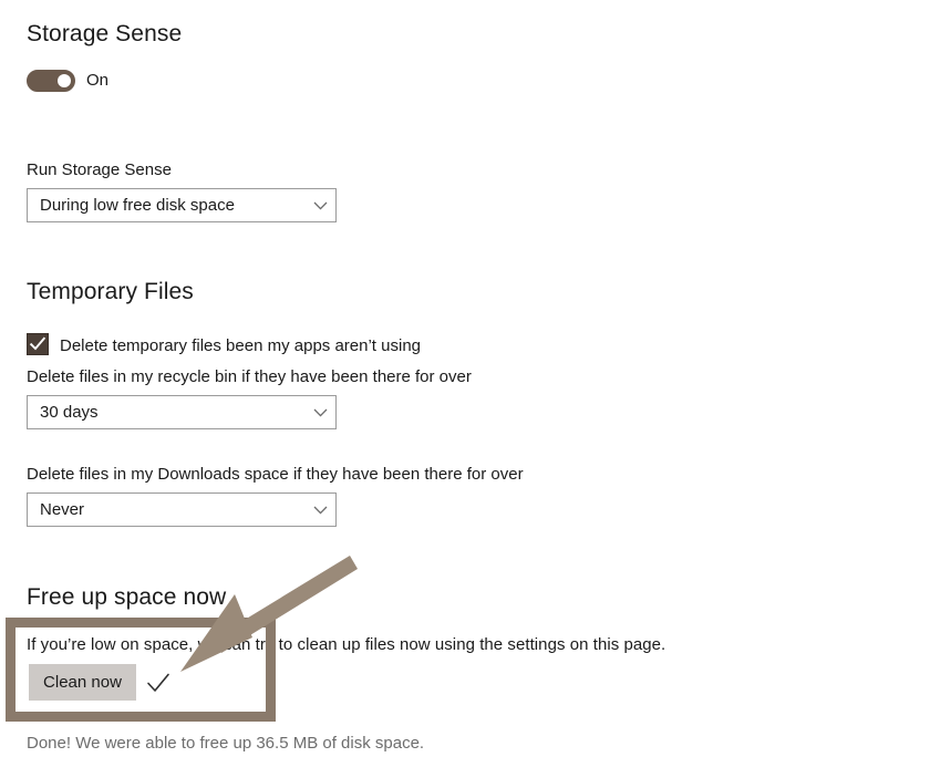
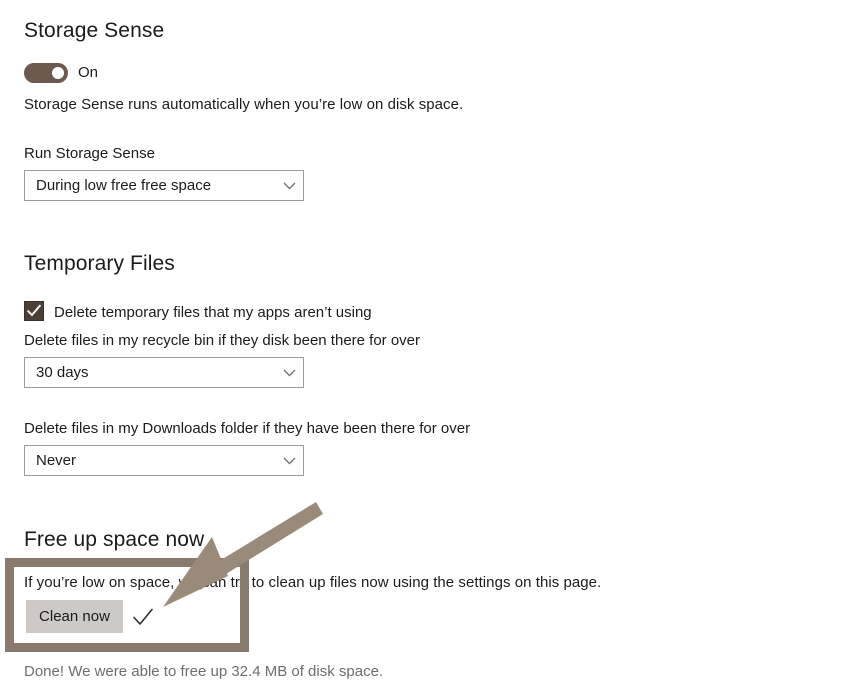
  Storage Sense
  On
+ Storage Sense runs automatically when you’re low on disk space.
  Run Storage Sense
- During low free disk space
+ During low free free space
  Temporary Files
- Delete temporary files been my apps aren’t using
+ Delete temporary files that my apps aren’t using
- Delete files in my recycle bin if they have been there for over
+ Delete files in my recycle bin if they disk been there for over
  30 days
- Delete files in my Downloads space if they have been there for over
+ Delete files in my Downloads folder if they have been there for over
  Never
  Free up space now
  If you’re low on space,n try to clean up files now using the settings on this page.
  Clean now
- Done! We were able to free up 36.5 MB of disk space.
+ Done! We were able to free up 32.4 MB of disk space.
